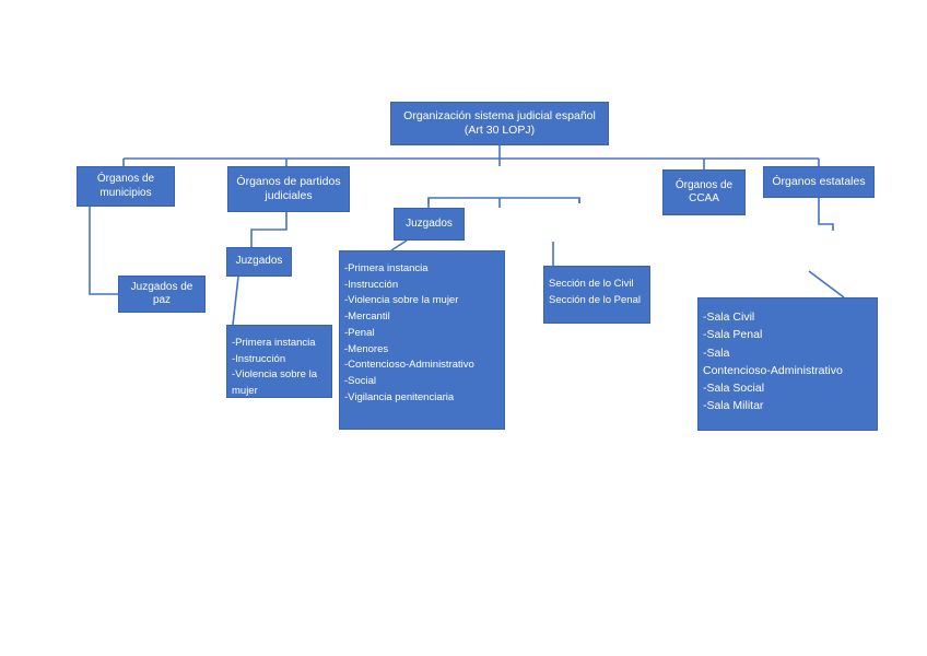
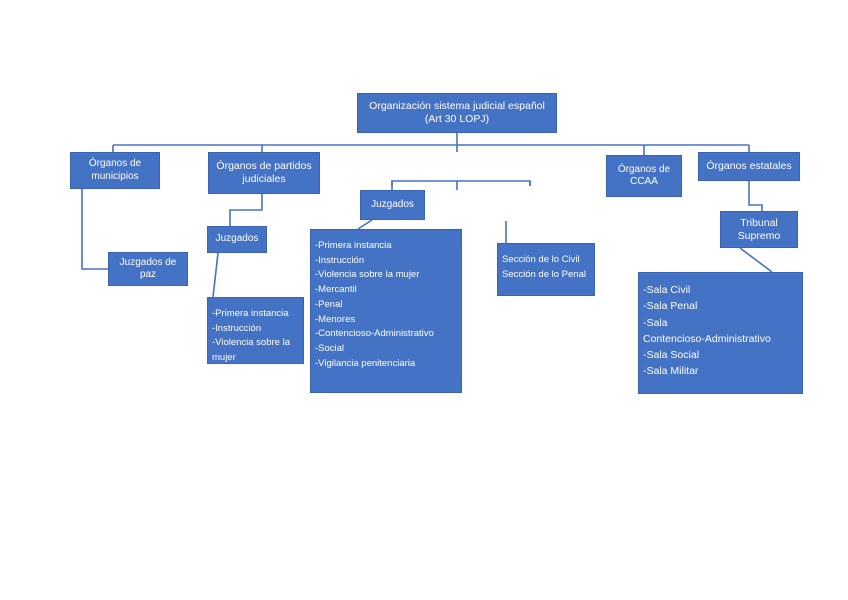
  Organización sistema judicial español
  (Art 30 LOPJ)
  Órganos de
  municipios
  Órganos de partidos
  judiciales
  Órganos de
  CCAA
  Órganos estatales
  Juzgados de
  paz
  Juzgados
  -Primera instancia
  -Instrucción
  -Violencia sobre la mujer
  Juzgados
  -Primera instancia
  -Instrucción
  -Violencia sobre la mujer
  -Mercantil
  -Penal
  -Menores
  -Contencioso-Administrativo
  -Social
  -Vigilancia penitenciaria
  Sección de lo Civil
  Sección de lo Penal
+ Tribunal
+ Supremo
  -Sala Civil
  -Sala Penal
  -Sala
  Contencioso-Administrativo
  -Sala Social
  -Sala Militar
